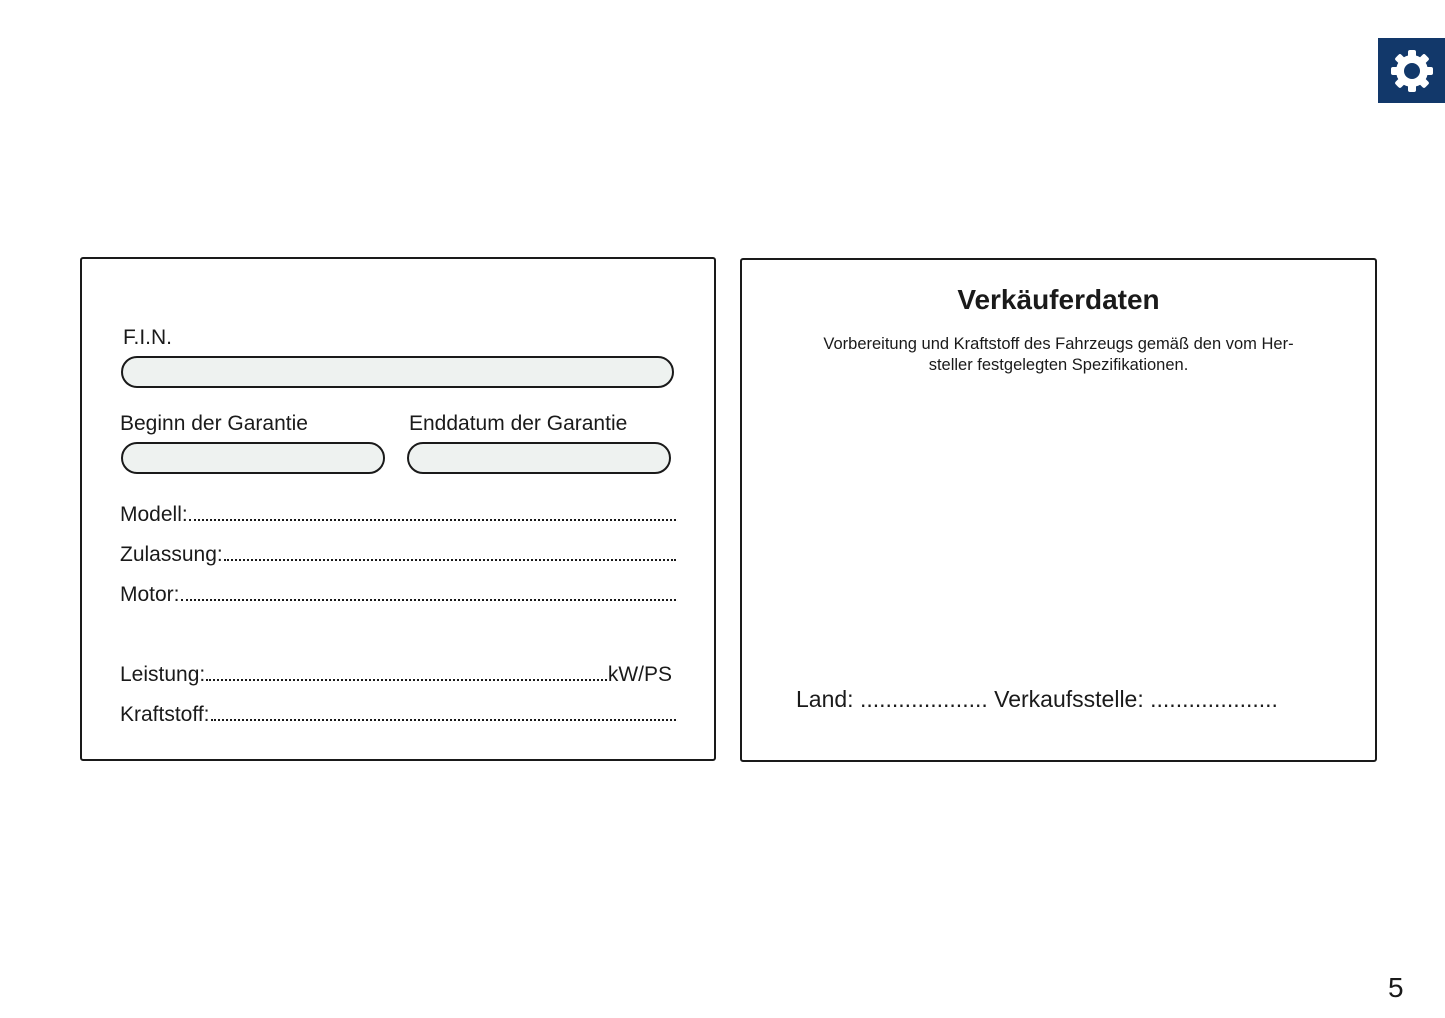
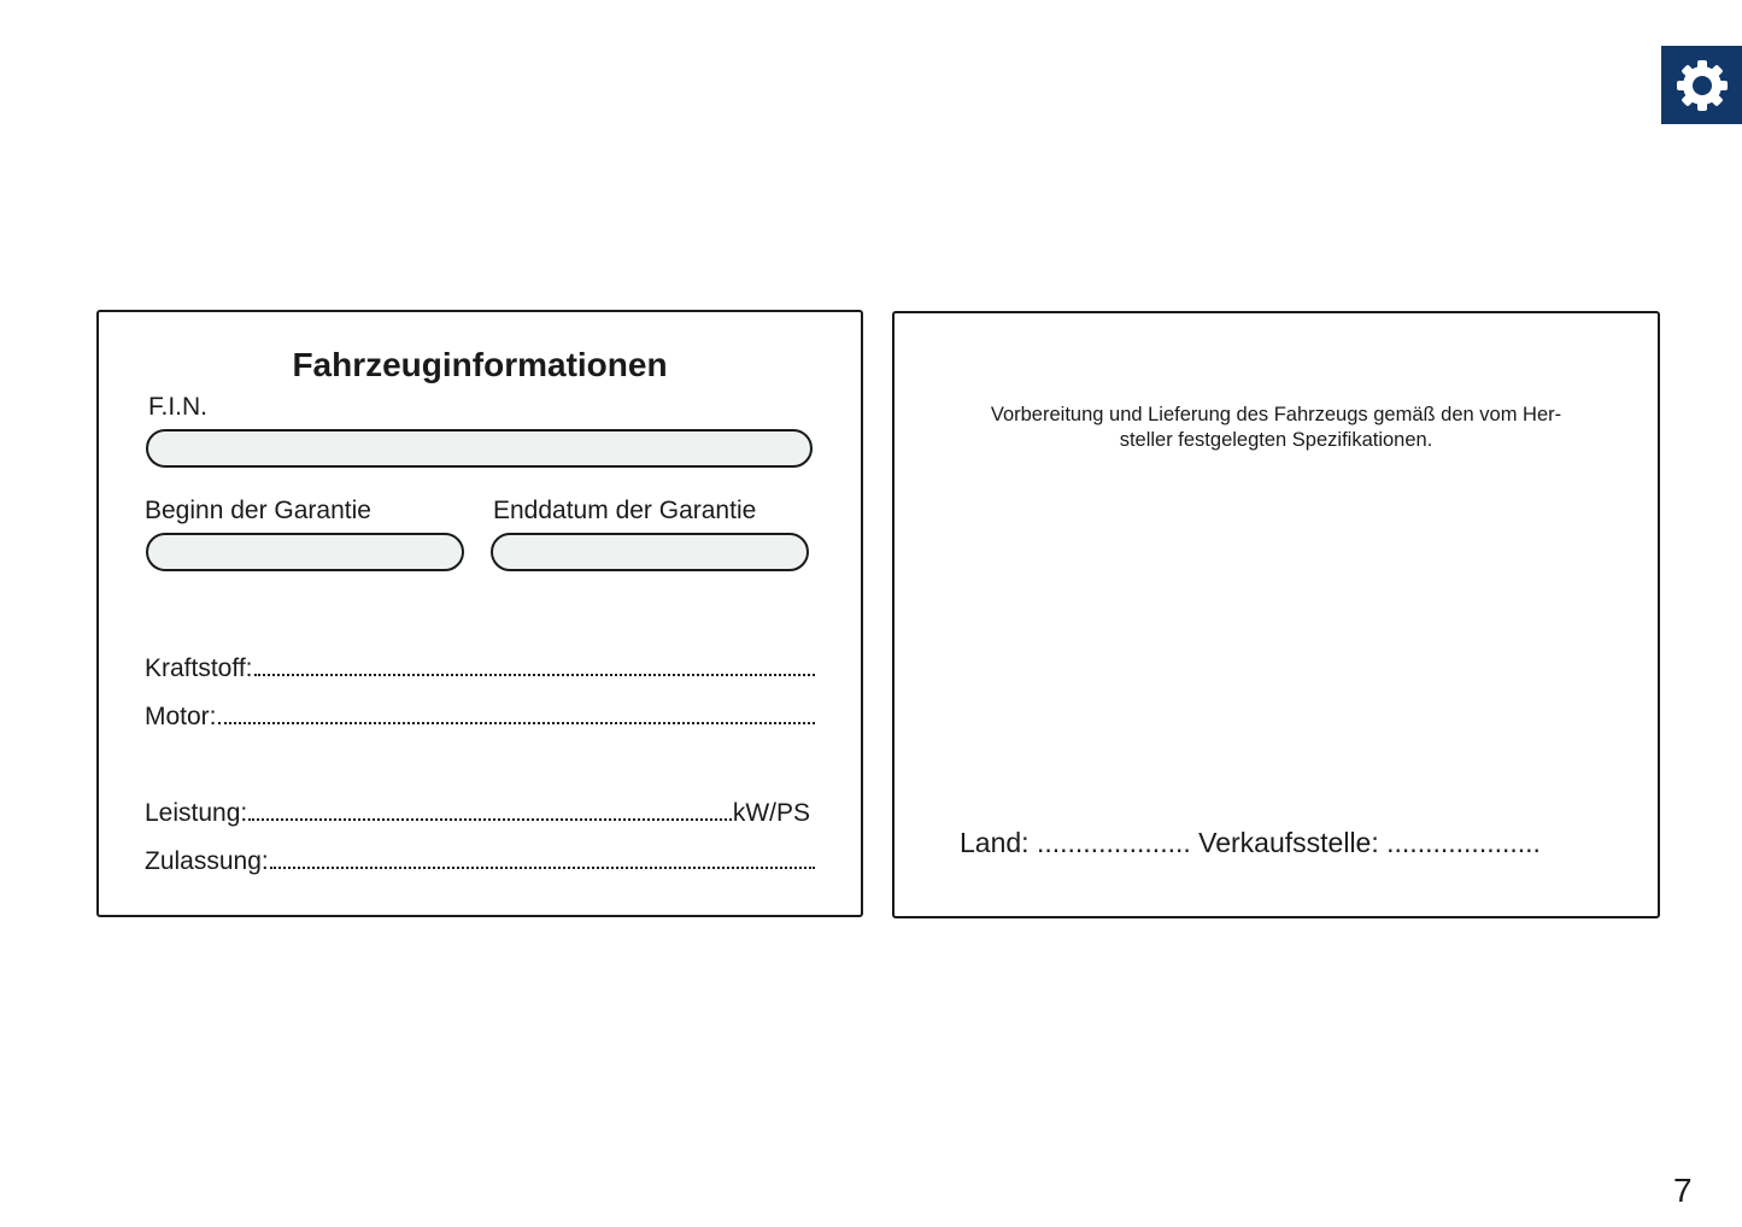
+ Fahrzeuginformationen
  F.I.N.
  Beginn der Garantie
  Enddatum der Garantie
- Modell:
- Zulassung:
+ Kraftstoff:
  Motor:
  Leistung:
  kW/PS
- Kraftstoff:
+ Zulassung:
- Verkäuferdaten
- Vorbereitung und Kraftstoff des Fahrzeugs gemäß den vom Her-
+ Vorbereitung und Lieferung des Fahrzeugs gemäß den vom Her-
  steller festgelegten Spezifikationen.
  Land: .................... Verkaufsstelle: ....................
- 5
+ 7
